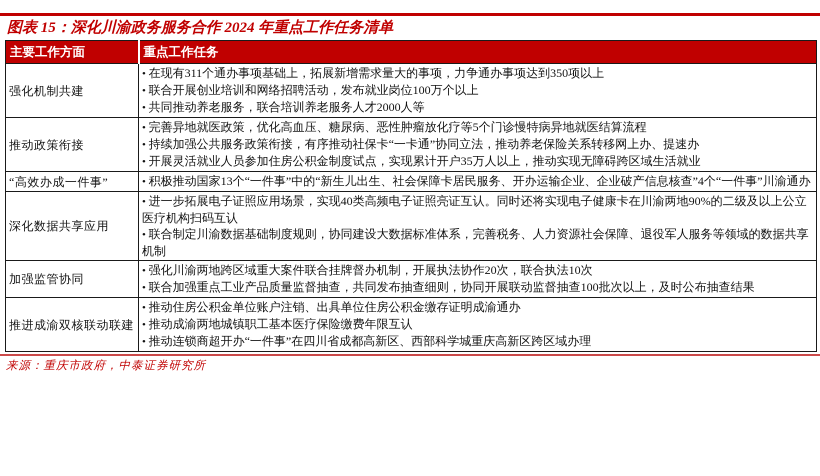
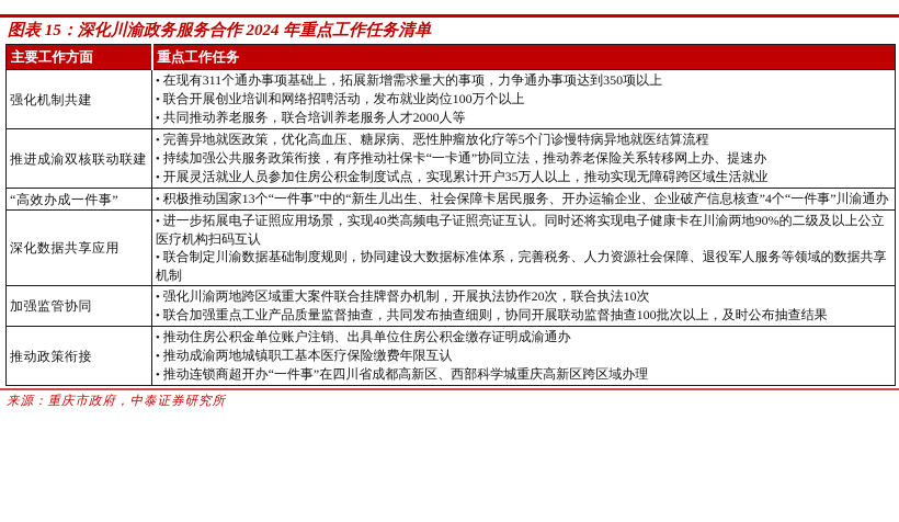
  图表 15：深化川渝政务服务合作 2024 年重点工作任务清单
  主要工作方面	重点工作任务
  强化机制共建	• 在现有311个通办事项基础上，拓展新增需求量大的事项，力争通办事项达到350项以上• 联合开展创业培训和网络招聘活动，发布就业岗位100万个以上• 共同推动养老服务，联合培训养老服务人才2000人等
- 推动政策衔接	• 完善异地就医政策，优化高血压、糖尿病、恶性肿瘤放化疗等5个门诊慢特病异地就医结算流程• 持续加强公共服务政策衔接，有序推动社保卡“一卡通”协同立法，推动养老保险关系转移网上办、提速办• 开展灵活就业人员参加住房公积金制度试点，实现累计开户35万人以上，推动实现无障碍跨区域生活就业
+ 推进成渝双核联动联建	• 完善异地就医政策，优化高血压、糖尿病、恶性肿瘤放化疗等5个门诊慢特病异地就医结算流程• 持续加强公共服务政策衔接，有序推动社保卡“一卡通”协同立法，推动养老保险关系转移网上办、提速办• 开展灵活就业人员参加住房公积金制度试点，实现累计开户35万人以上，推动实现无障碍跨区域生活就业
  “高效办成一件事”	• 积极推动国家13个“一件事”中的“新生儿出生、社会保障卡居民服务、开办运输企业、企业破产信息核查”4个“一件事”川渝通办
  深化数据共享应用	• 进一步拓展电子证照应用场景，实现40类高频电子证照亮证互认。同时还将实现电子健康卡在川渝两地90%的二级及以上公立医疗机构扫码互认• 联合制定川渝数据基础制度规则，协同建设大数据标准体系，完善税务、人力资源社会保障、退役军人服务等领域的数据共享机制
  加强监管协同	• 强化川渝两地跨区域重大案件联合挂牌督办机制，开展执法协作20次，联合执法10次• 联合加强重点工业产品质量监督抽查，共同发布抽查细则，协同开展联动监督抽查100批次以上，及时公布抽查结果
- 推进成渝双核联动联建	• 推动住房公积金单位账户注销、出具单位住房公积金缴存证明成渝通办• 推动成渝两地城镇职工基本医疗保险缴费年限互认• 推动连锁商超开办“一件事”在四川省成都高新区、西部科学城重庆高新区跨区域办理
+ 推动政策衔接	• 推动住房公积金单位账户注销、出具单位住房公积金缴存证明成渝通办• 推动成渝两地城镇职工基本医疗保险缴费年限互认• 推动连锁商超开办“一件事”在四川省成都高新区、西部科学城重庆高新区跨区域办理
  来源：重庆市政府，中泰证券研究所
